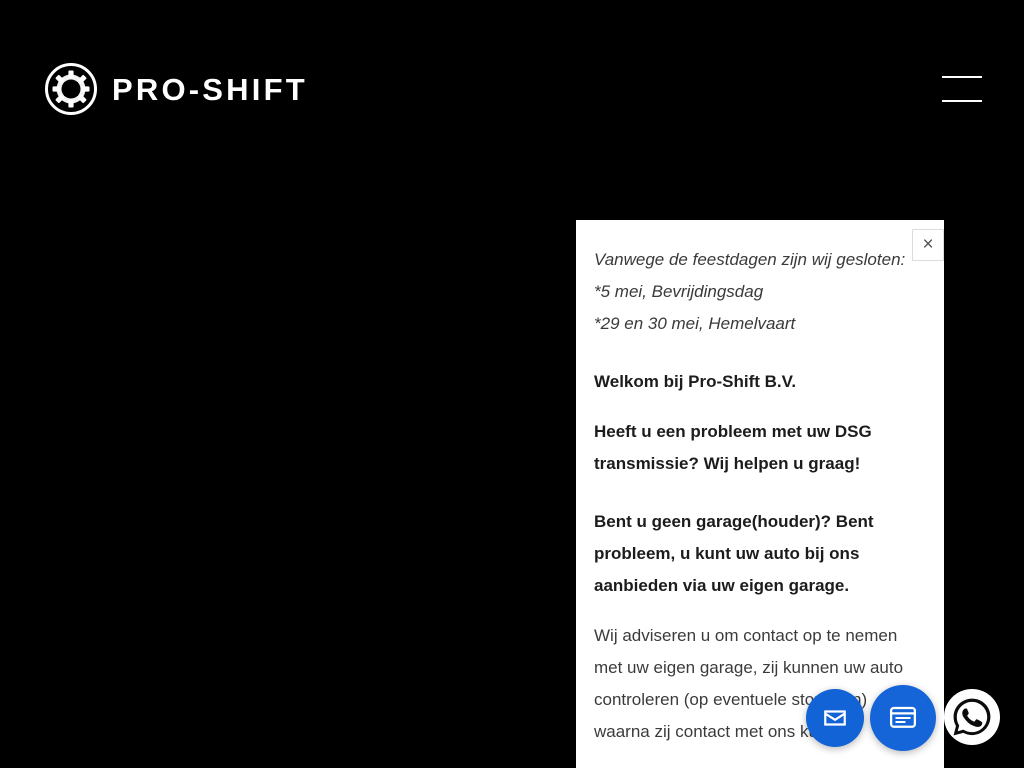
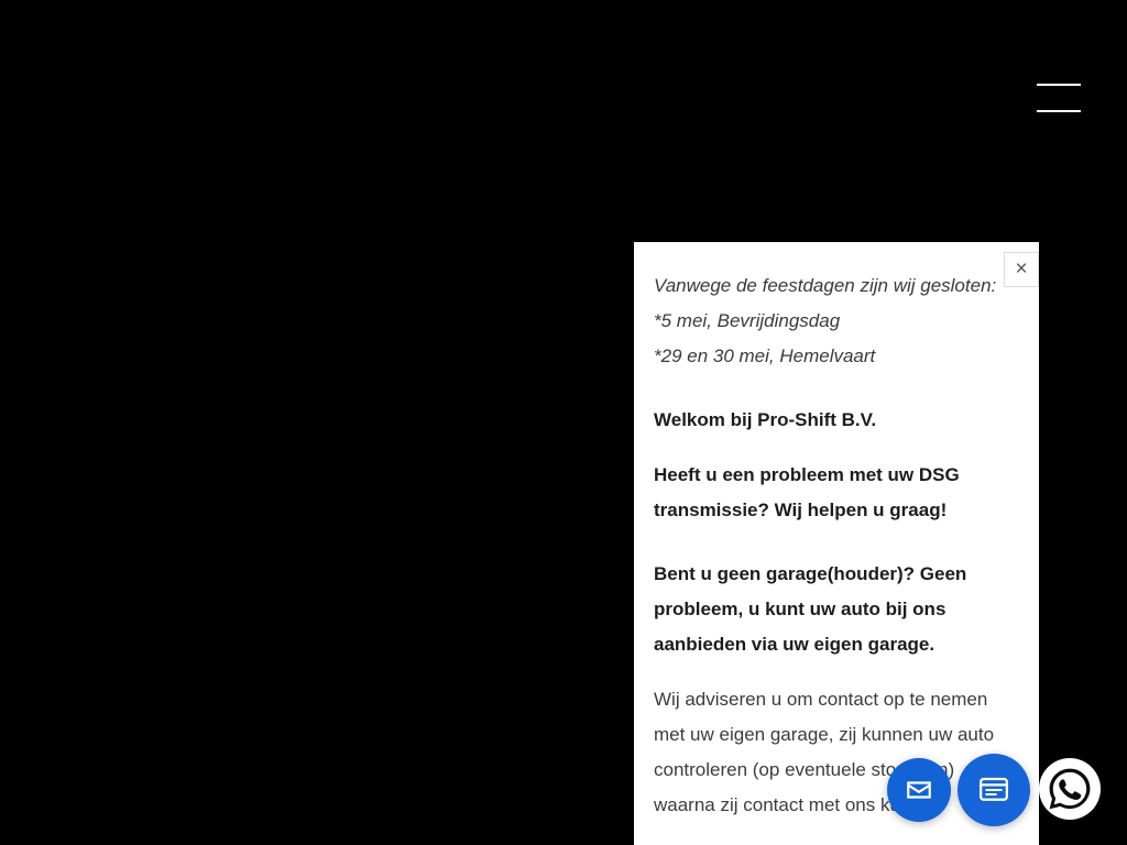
- PRO-SHIFT
  Vanwege de feestdagen zijn wij gesloten:
  *5 mei, Bevrijdingsdag
  *29 en 30 mei, Hemelvaart
  Welkom bij Pro-Shift B.V.
  Heeft u een probleem met uw DSG transmissie? Wij helpen u graag!
- Bent u geen garage(houder)? Bent probleem, u kunt uw auto bij ons aanbieden via uw eigen garage.
+ Bent u geen garage(houder)? Geen probleem, u kunt uw auto bij ons aanbieden via uw eigen garage.
  Wij adviseren u om contact op te nemen met uw eigen garage, zij kunnen uw auto controleren (op eventuele sto) waarna zij contact met ons k
  ×
